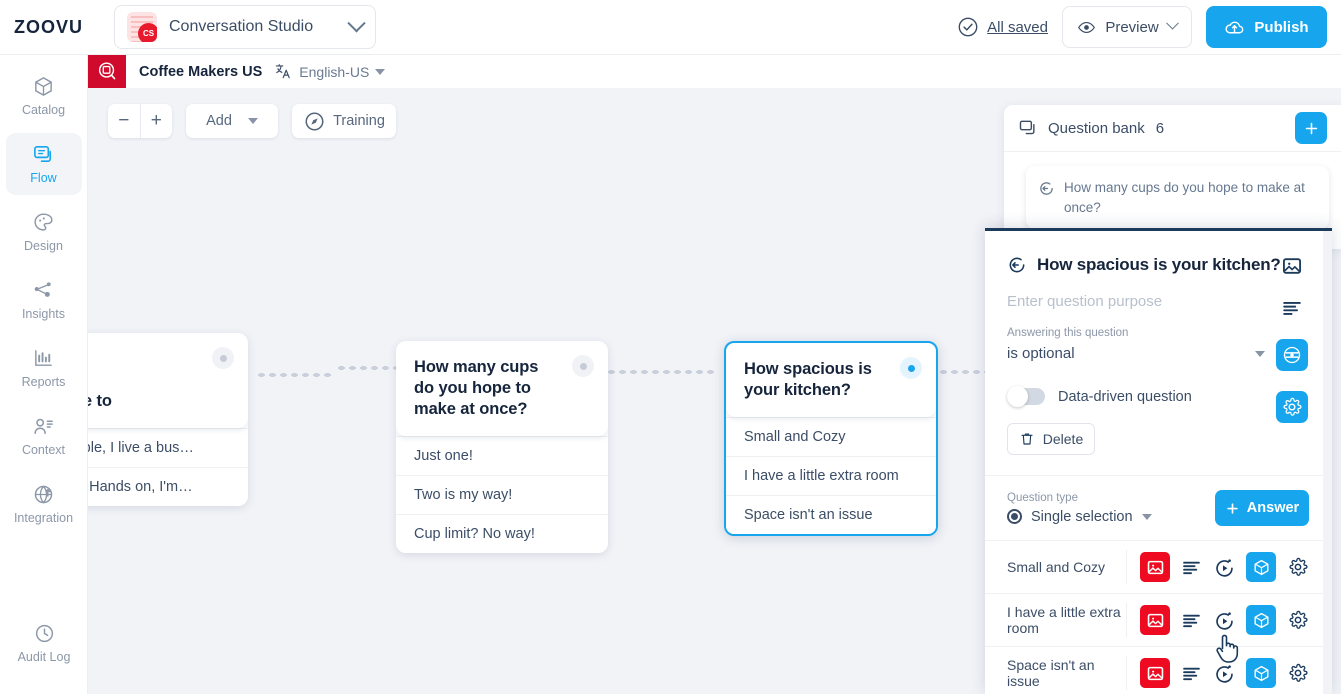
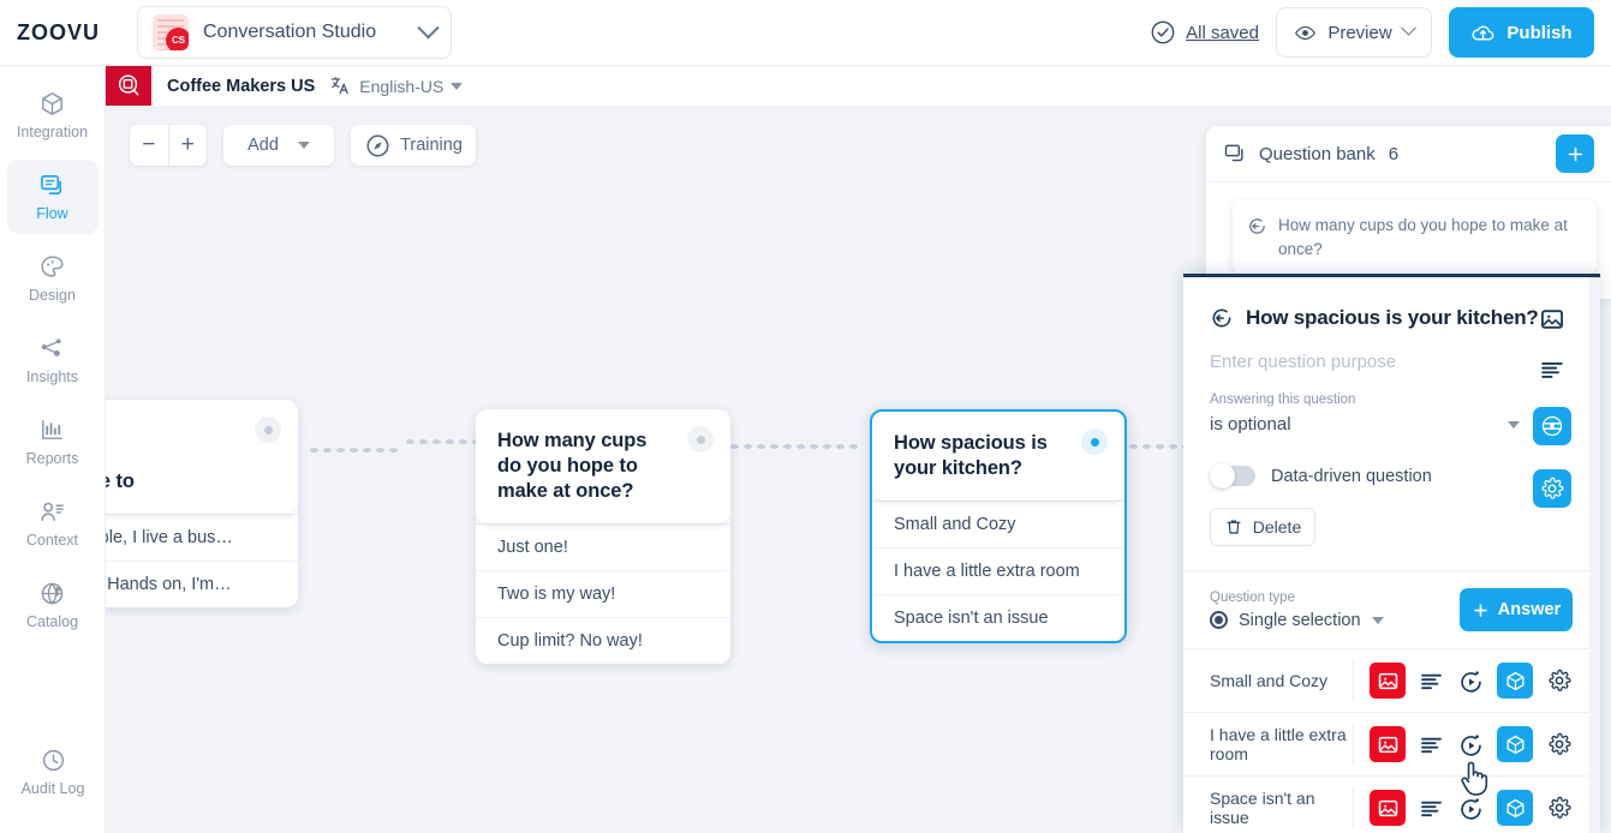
  ZOOVU
  CS
  Conversation Studio
  All saved
  Preview
  Publish
- Catalog
+ Integration
  Flow
  Design
  Insights
  Reports
  Context
- Integration
+ Catalog
  Audit Log
  Coffee Makers US
  English-US
  −
  +
  Add
  Training
  le, I live a bus…
  How many cups do you hope to make at once?
  Just one!
  Two is my way!
  Cup limit? No way!
  How spacious is your kitchen?
  Small and Cozy
  I have a little extra room
  Space isn't an issue
  Question bank
  6
  How many cups do you hope to make at once?
  How spacious is your kitchen?
  Enter question purpose
  Answering this question
  is optional
  Data-driven question
  Delete
  Question type
  Single selection
  Answer
  Small and Cozy
  I have a little extra room
  Space isn't an issue
